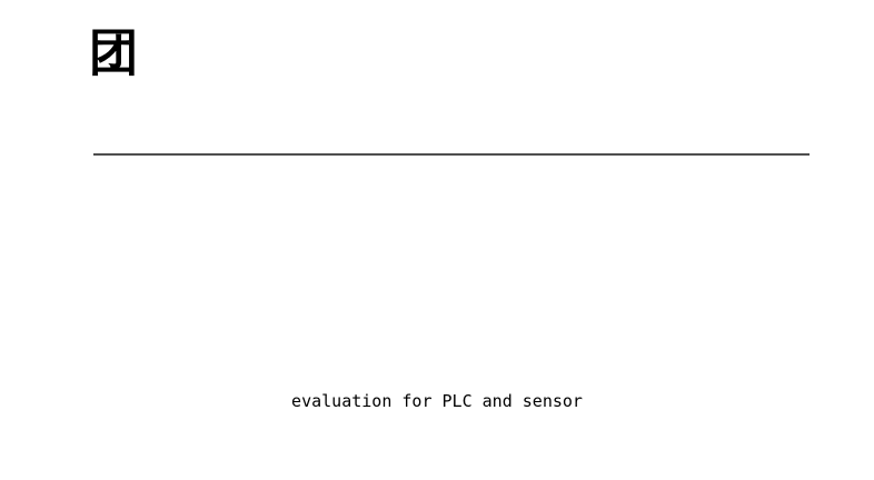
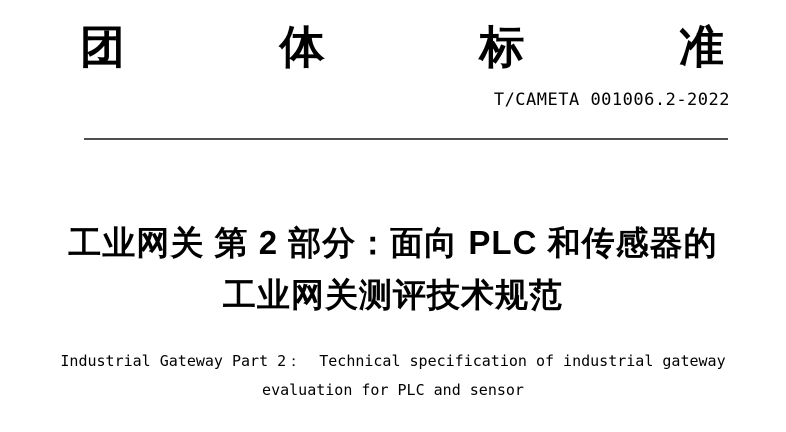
  团
+ 体
+ 标
+ 准
+ T/CAMETA 001006.2-2022
+ 工业网关 第 2 部分：面向 PLC 和传感器的
+ 工业网关测评技术规范
+ Industrial Gateway Part 2： Technical specification of industrial gateway
  evaluation for PLC and sensor
